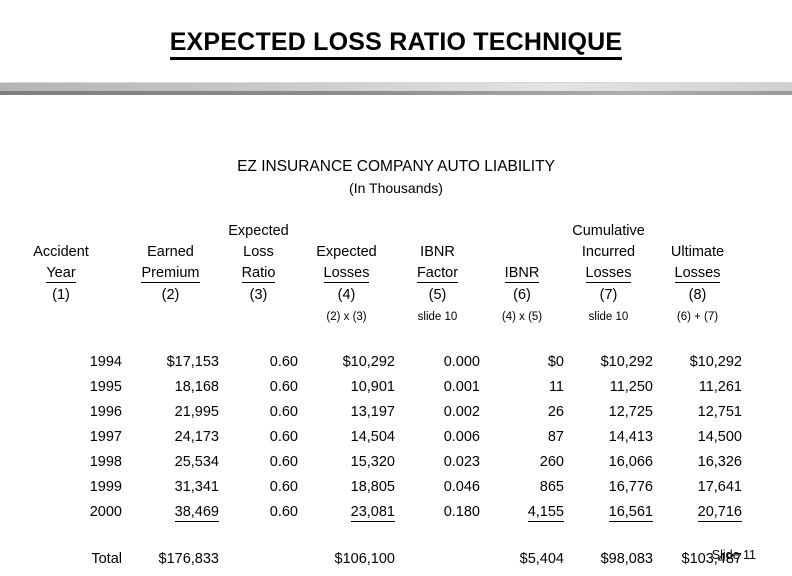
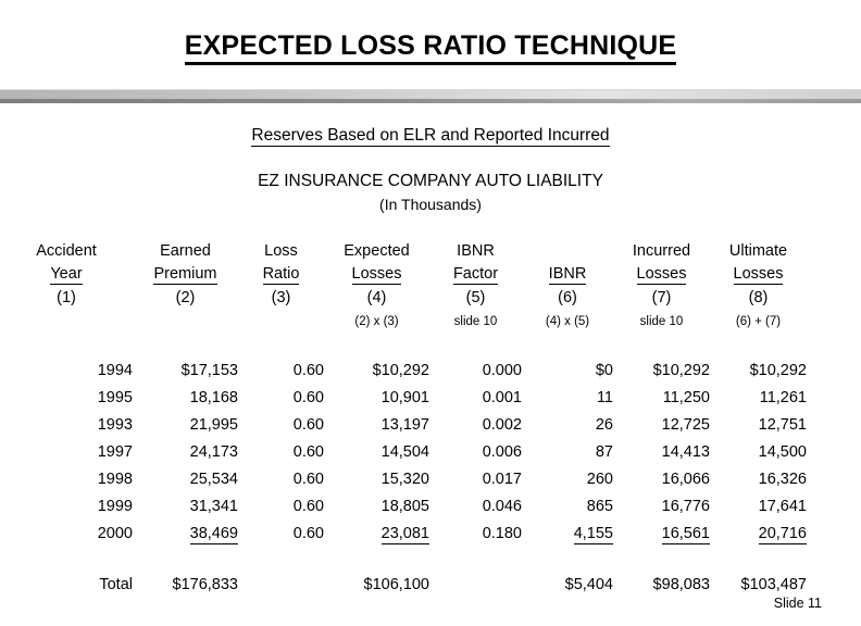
  EXPECTED LOSS RATIO TECHNIQUE
+ Reserves Based on ELR and Reported Incurred
  EZ INSURANCE COMPANY AUTO LIABILITY
  (In Thousands)
- 		Expected				Cumulative
  Accident	Earned	Loss	Expected	IBNR		Incurred	Ultimate
  Year	Premium	Ratio	Losses	Factor	IBNR	Losses	Losses
  (1)	(2)	(3)	(4)	(5)	(6)	(7)	(8)
  			(2) x (3)	slide 10	(4) x (5)	slide 10	(6) + (7)
  1994	$17,153	0.60	$10,292	0.000	$0	$10,292	$10,292
  1995	18,168	0.60	10,901	0.001	11	11,250	11,261
- 1996	21,995	0.60	13,197	0.002	26	12,725	12,751
+ 1993	21,995	0.60	13,197	0.002	26	12,725	12,751
  1997	24,173	0.60	14,504	0.006	87	14,413	14,500
- 1998	25,534	0.60	15,320	0.023	260	16,066	16,326
+ 1998	25,534	0.60	15,320	0.017	260	16,066	16,326
  1999	31,341	0.60	18,805	0.046	865	16,776	17,641
  2000	38,469	0.60	23,081	0.180	4,155	16,561	20,716
  Total	$176,833		$106,100		$5,404	$98,083	$103,487
  Slide 11
